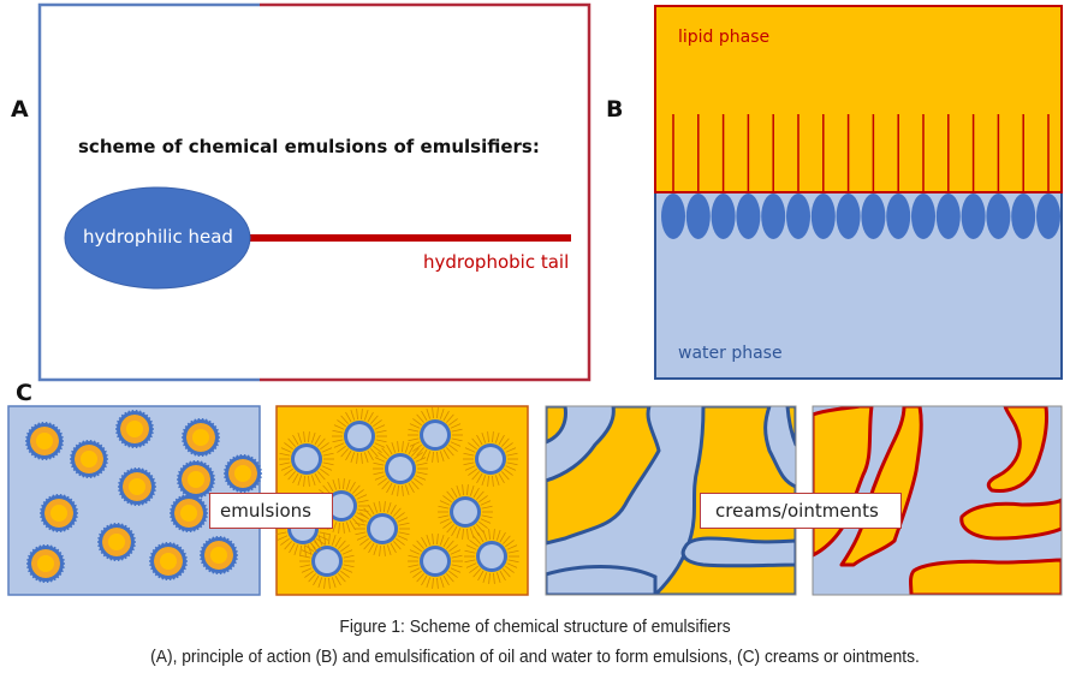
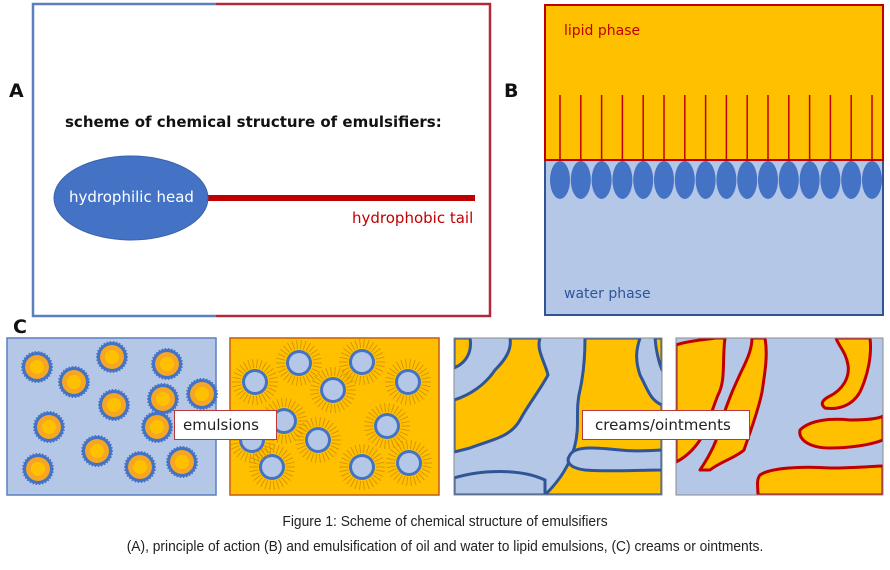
  A
- scheme of chemical emulsions of emulsifiers:
+ scheme of chemical structure of emulsifiers:
  hydrophilic head
  hydrophobic tail
  B
  lipid phase
  water phase
  C
  emulsions
  creams/ointments
  Figure 1: Scheme of chemical structure of emulsifiers
- (A), principle of action (B) and emulsification of oil and water to form emulsions, (C) creams or ointments.
+ (A), principle of action (B) and emulsification of oil and water to lipid emulsions, (C) creams or ointments.
